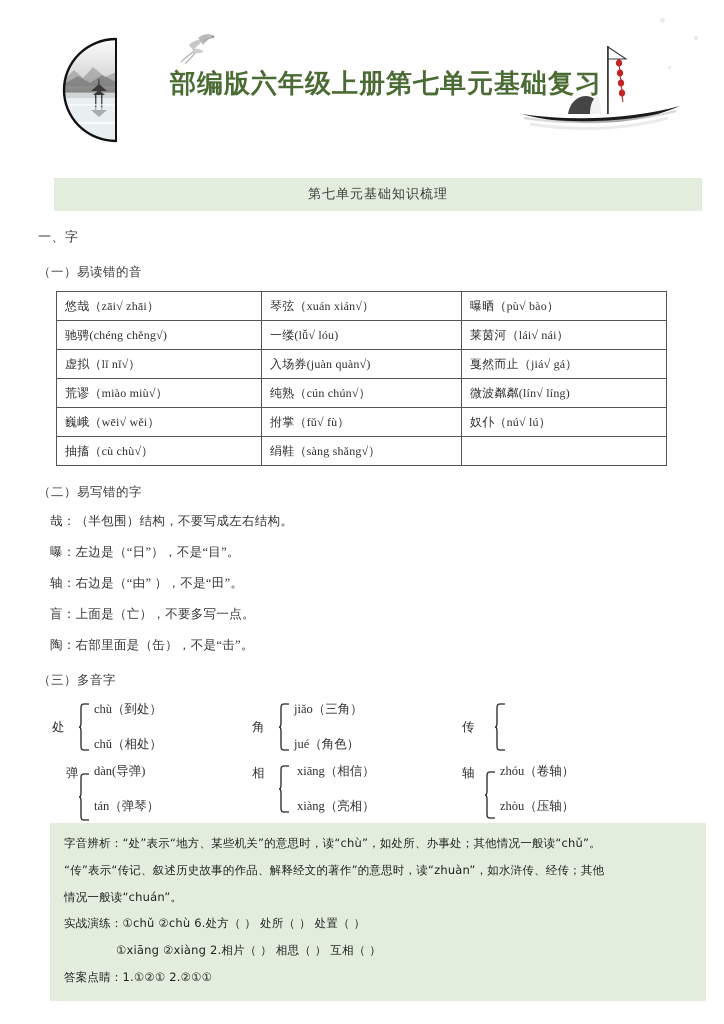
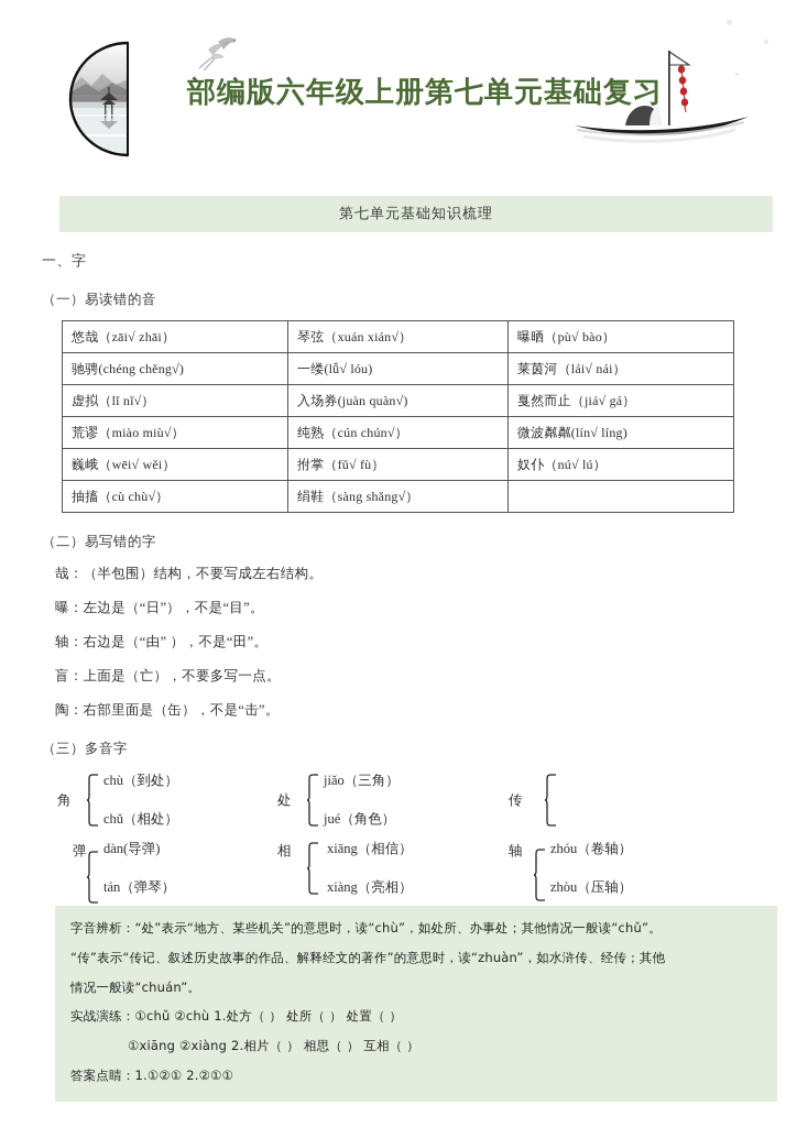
  部编版六年级上册第七单元基础
  第七单元基础知识梳理
  一、字
  （一）易读错的音
  悠哉（zāi√ zhāi）	琴弦（xuán xián√）	曝晒（pù√ bào）
  驰骋(chéng chěng√)	一缕(lǚ√ lóu)	莱茵河（lái√ nái）
  虚拟（lǐ nǐ√）	入场券(juàn quàn√)	戛然而止（jiá√ gá）
  荒谬（miào miù√）	纯熟（cún chún√）	微波粼粼(lín√ líng)
  巍峨（wēi√ wěi）	拊掌（fǔ√ fù）	奴仆（nú√ lú）
  抽搐（cù chù√）	绢鞋（sàng shǎng√）
  （二）易写错的字
  哉：（半包围）结构，不要写成左右结构。
  曝：左边是（“日”），不是“目”。
  轴：右边是（“由” ），不是“田”。
  盲：上面是（亡），不要多写一点。
  陶：右部里面是（缶），不是“击”。
  （三）多音字
- 处
+ 角
  chù（到处）
  chǔ（相处）
- 角
+ 处
  jiǎo（三角）
  jué（角色）
  传
  弹
  dàn(导弹)
  tán（弹琴）
  相
  xiāng（相信）
  xiàng（亮相）
  轴
  zhóu（卷轴）
  zhòu（压轴）
  字音辨析：“处”表示“地方、某些机关”的意思时，读“chù”，如处所、办事处；其他情况一般读“chǔ”。
  “传”表示“传记、叙述历史故事的作品、解释经文的著作”的意思时，读“zhuàn”，如水浒传、经传；其他
  情况一般读“chuán”。
- 实战演练：①chǔ ②chù 6.处方（ ） 处所（ ） 处置（ ）
+ 实战演练：①chǔ ②chù 1.处方（ ） 处所（ ） 处置（ ）
  ①xiāng ②xiàng 2.相片（ ） 相思（ ） 互相（ ）
  答案点睛：1.①②① 2.②①①
